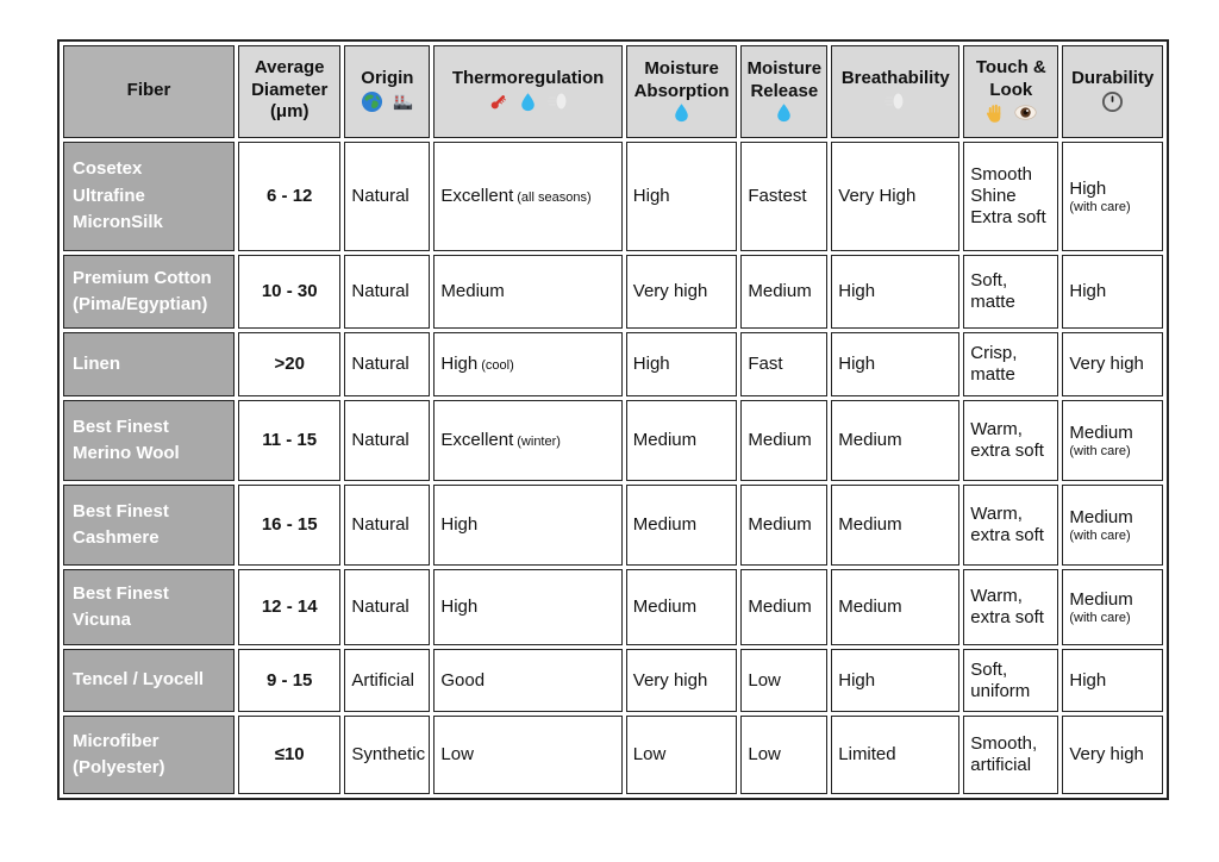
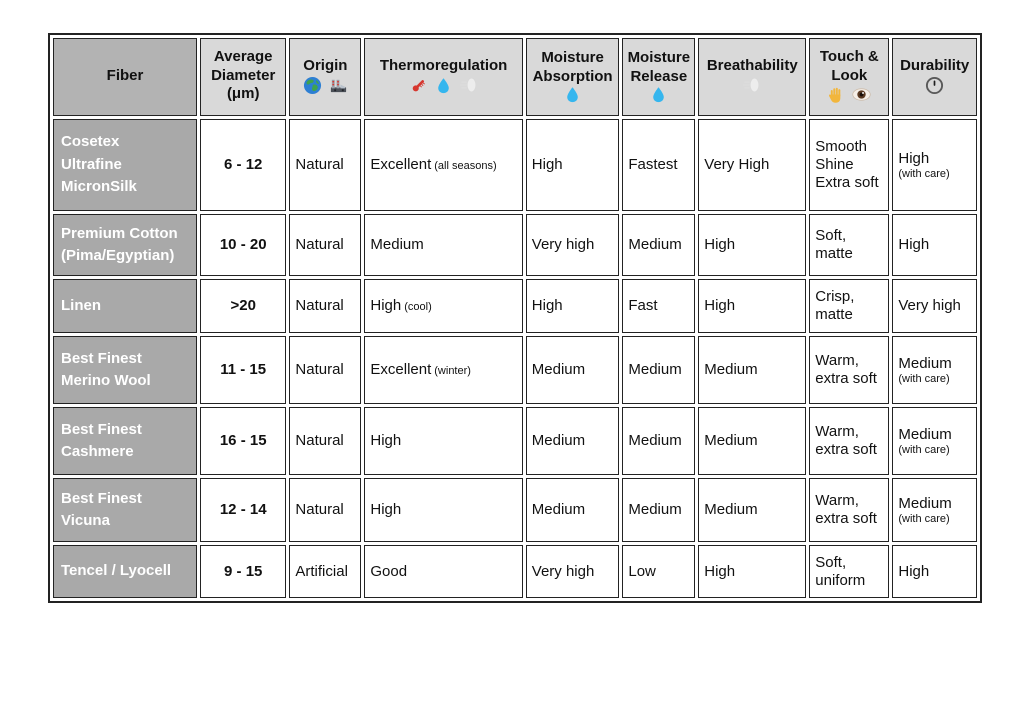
  Fiber	Average Diameter (μm)	Origin	Thermoregulation	Moisture Absorption	Moisture Release	Breathability	Touch & Look	Durability
  Cosetex Ultrafine MicronSilk	6 - 12	Natural	Excellent (all seasons)	High	Fastest	Very High	Smooth Shine Extra soft	High(with care)
- Premium Cotton (Pima/Egyptian)	10 - 30	Natural	Medium	Very high	Medium	High	Soft, matte	High
+ Premium Cotton (Pima/Egyptian)	10 - 20	Natural	Medium	Very high	Medium	High	Soft, matte	High
  Linen	>20	Natural	High (cool)	High	Fast	High	Crisp, matte	Very high
  Best Finest Merino Wool	11 - 15	Natural	Excellent (winter)	Medium	Medium	Medium	Warm, extra soft	Medium(with care)
  Best Finest Cashmere	16 - 15	Natural	High	Medium	Medium	Medium	Warm, extra soft	Medium(with care)
  Best Finest Vicuna	12 - 14	Natural	High	Medium	Medium	Medium	Warm, extra soft	Medium(with care)
  Tencel / Lyocell	9 - 15	Artificial	Good	Very high	Low	High	Soft, uniform	High
- Microfiber (Polyester)	≤10	Synthetic	Low	Low	Low	Limited	Smooth, artificial	Very high
